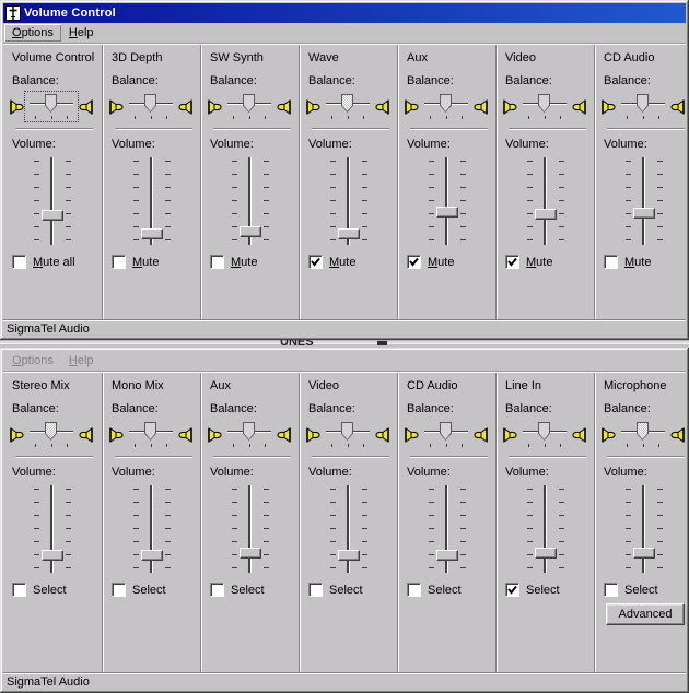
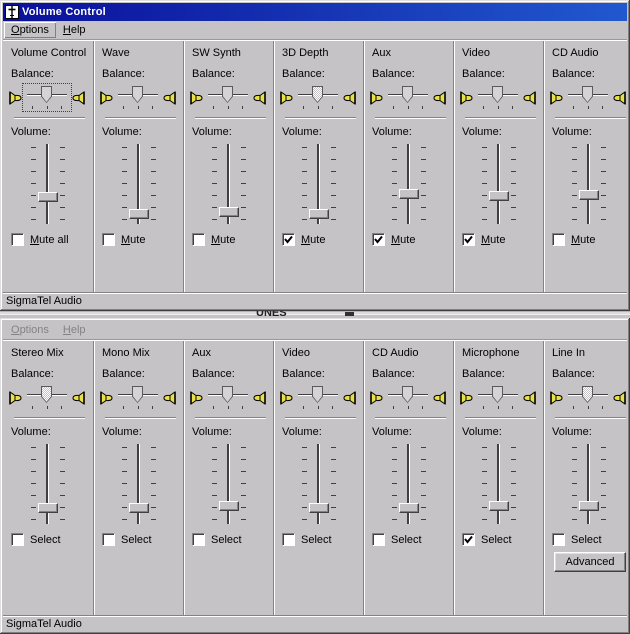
  Volume Control
  Options
  Help
  Volume Control
  Balance:
  Volume:
  Mute all
- 3D Depth
+ Wave
  Balance:
  Volume:
  Mute
  SW Synth
  Balance:
  Volume:
  Mute
- Wave
+ 3D Depth
  Balance:
  Volume:
  Mute
  Aux
  Balance:
  Volume:
  Mute
  Video
  Balance:
  Volume:
  Mute
  CD Audio
  Balance:
  Volume:
  Mute
  SigmaTel Audio
  UNES
  Options
  Help
  Stereo Mix
  Balance:
  Volume:
  Select
  Mono Mix
  Balance:
  Volume:
  Select
  Aux
  Balance:
  Volume:
  Select
  Video
  Balance:
  Volume:
  Select
  CD Audio
  Balance:
  Volume:
  Select
- Line In
+ Microphone
  Balance:
  Volume:
  Select
- Microphone
+ Line In
  Balance:
  Volume:
  Select
  Advanced
  SigmaTel Audio
